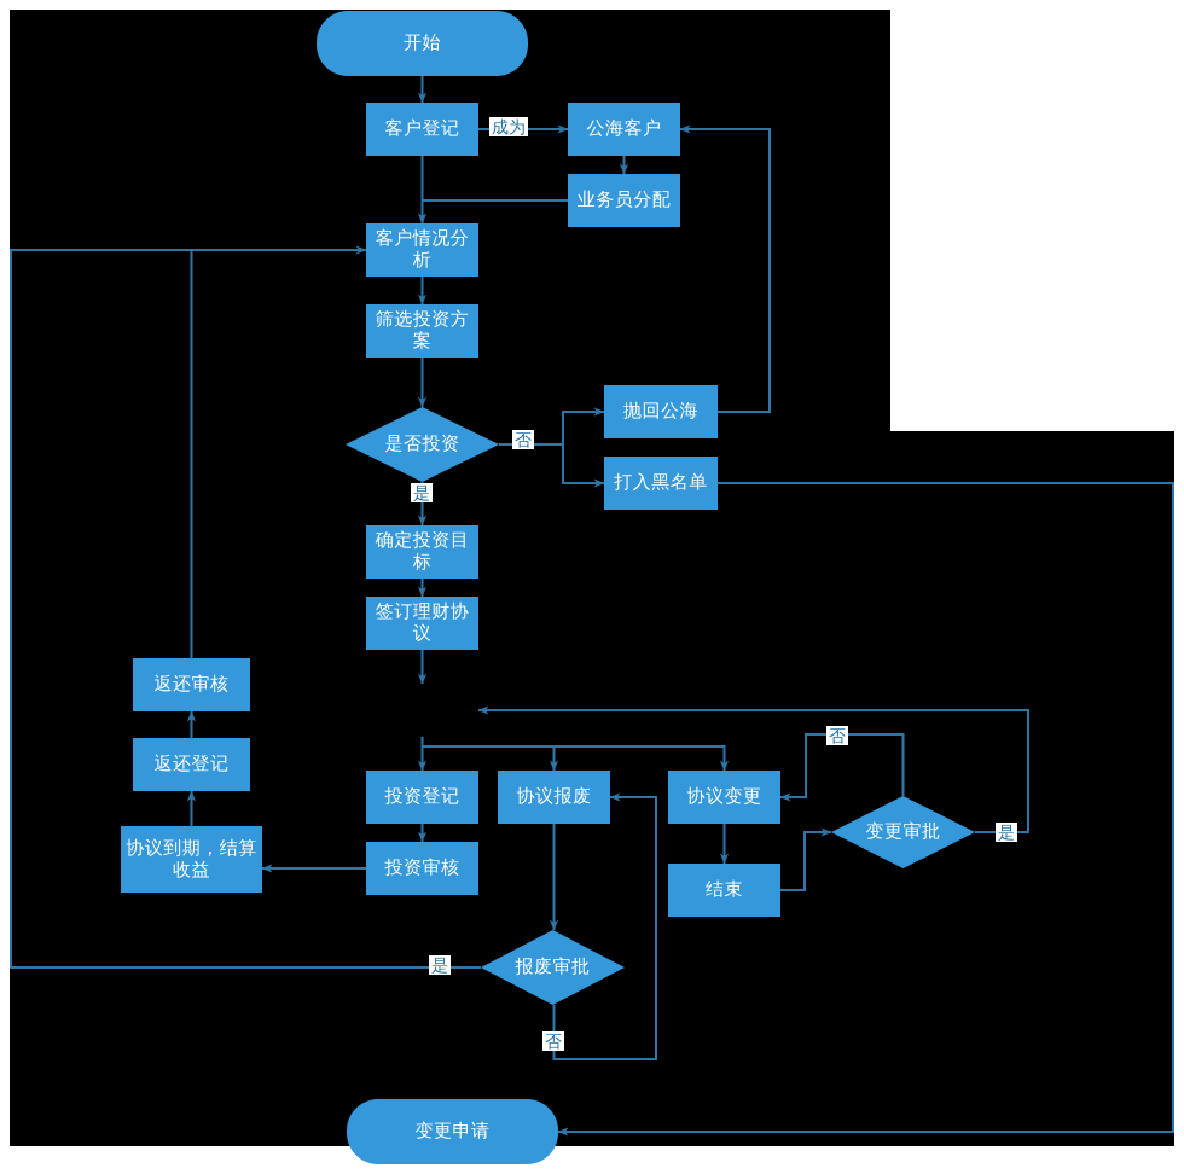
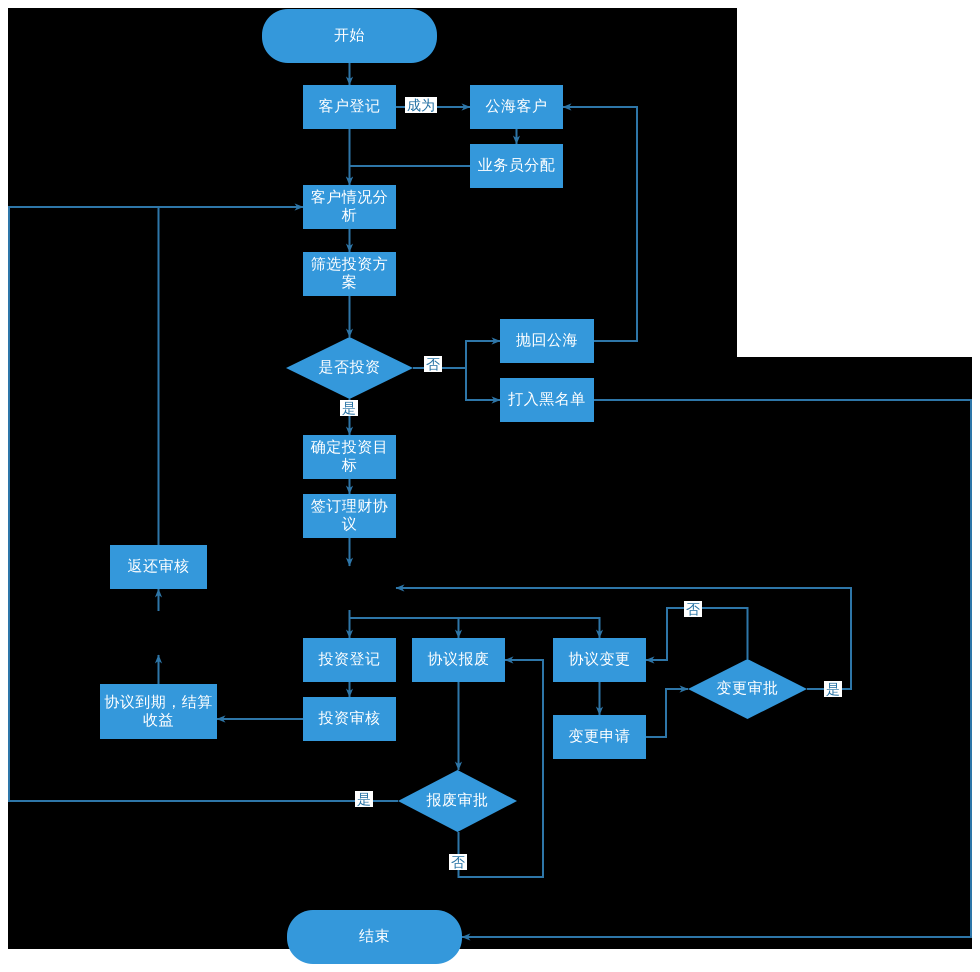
  开始
  客户登记
  公海客户
  业务员分配
  客户情况分析
  筛选投资方案
  是否投资
  抛回公海
  打入黑名单
  确定投资目标
  签订理财协议
  投资登记
  投资审核
  协议报废
  协议变更
- 结束
+ 变更申请
  变更审批
  报废审批
  返还审核
- 返还登记
  协议到期，结算收益
- 变更申请
+ 结束
  成为
  否
  是
  否
  是
  是
  否
